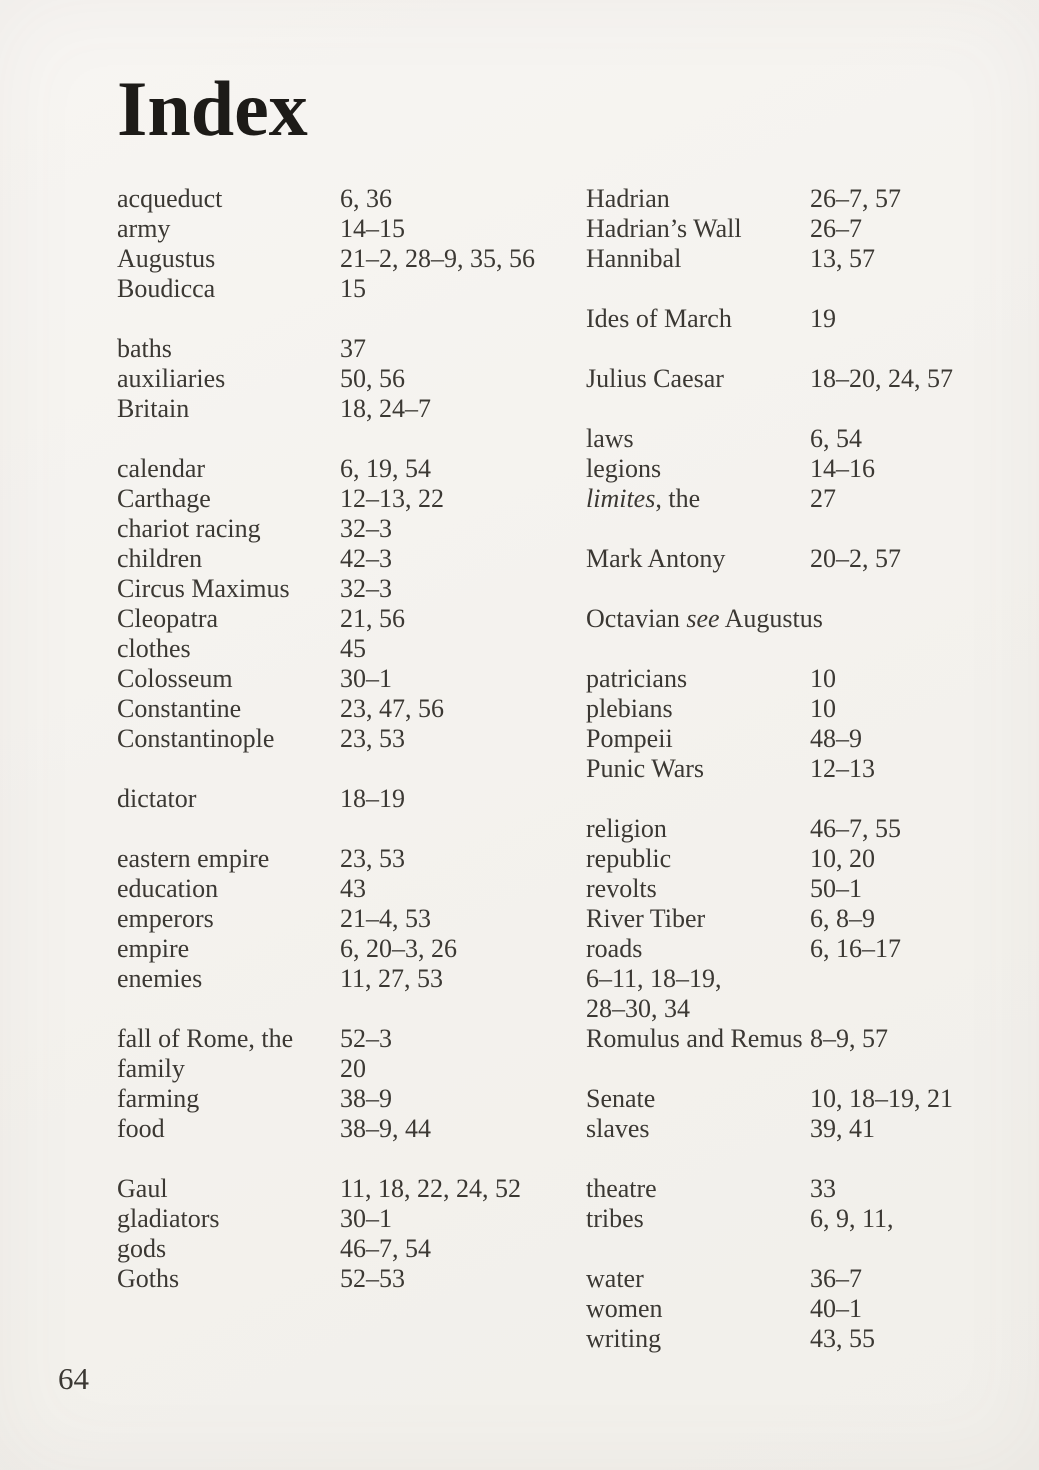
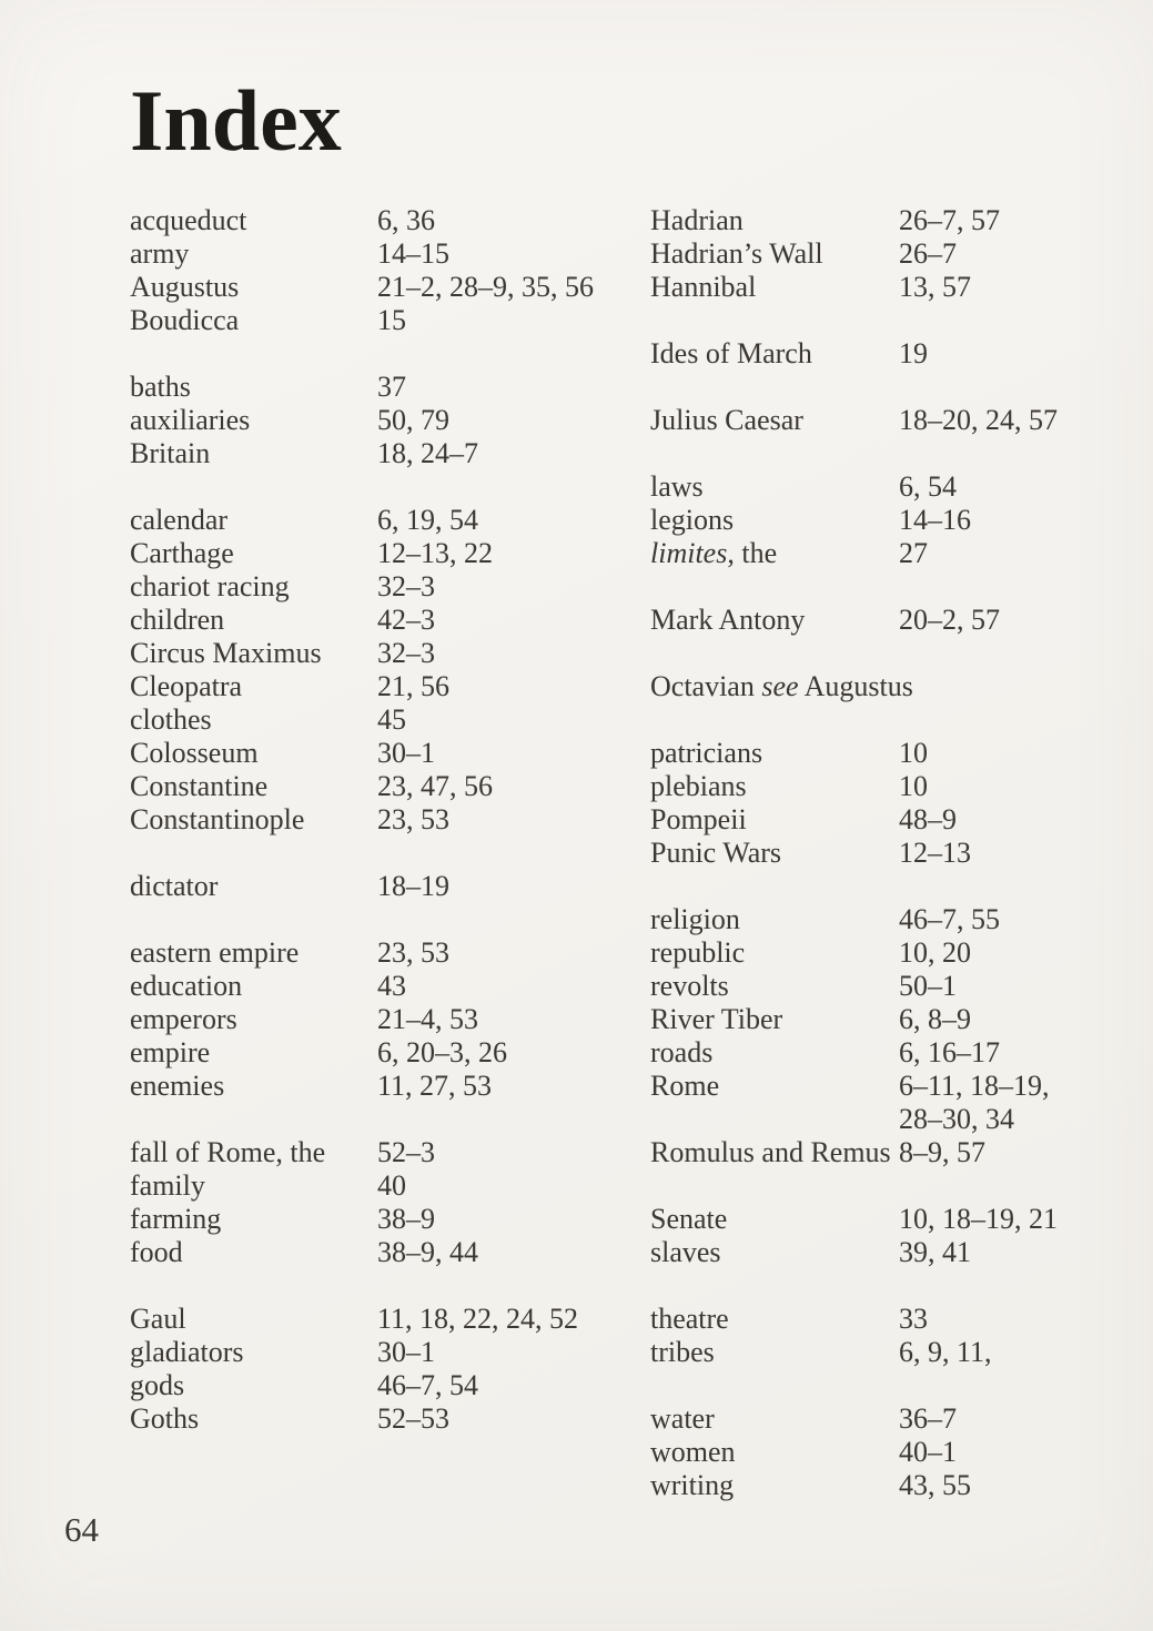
  Index
  acqueduct
  6, 36
  army
  14–15
  Augustus
  21–2, 28–9, 35, 56
  Boudicca
  15
  baths
  37
  auxiliaries
- 50, 56
+ 50, 79
  Britain
  18, 24–7
  calendar
  6, 19, 54
  Carthage
  12–13, 22
  chariot racing
  32–3
  children
  42–3
  Circus Maximus
  32–3
  Cleopatra
  21, 56
  clothes
  45
  Colosseum
  30–1
  Constantine
  23, 47, 56
  Constantinople
  23, 53
  dictator
  18–19
  eastern empire
  23, 53
  education
  43
  emperors
  21–4, 53
  empire
  6, 20–3, 26
  enemies
  11, 27, 53
  fall of Rome, the
  52–3
  family
- 20
+ 40
  farming
  38–9
  food
  38–9, 44
  Gaul
  11, 18, 22, 24, 52
  gladiators
  30–1
  gods
  46–7, 54
  Goths
  52–53
  Hadrian
  26–7, 57
  Hadrian’s Wall
  26–7
  Hannibal
  13, 57
  Ides of March
  19
  Julius Caesar
  18–20, 24, 57
  laws
  6, 54
  legions
  14–16
  limites, the
  27
  Mark Antony
  20–2, 57
  Octavian see Augustus
  patricians
  10
  plebians
  10
  Pompeii
  48–9
  Punic Wars
  12–13
  religion
  46–7, 55
  republic
  10, 20
  revolts
  50–1
  River Tiber
  6, 8–9
  roads
  6, 16–17
+ Rome
  6–11, 18–19,
  28–30, 34
  Romulus and Remus
  8–9, 57
  Senate
  10, 18–19, 21
  slaves
  39, 41
  theatre
  33
  tribes
  6, 9, 11,
  water
  36–7
  women
  40–1
  writing
  43, 55
  64
